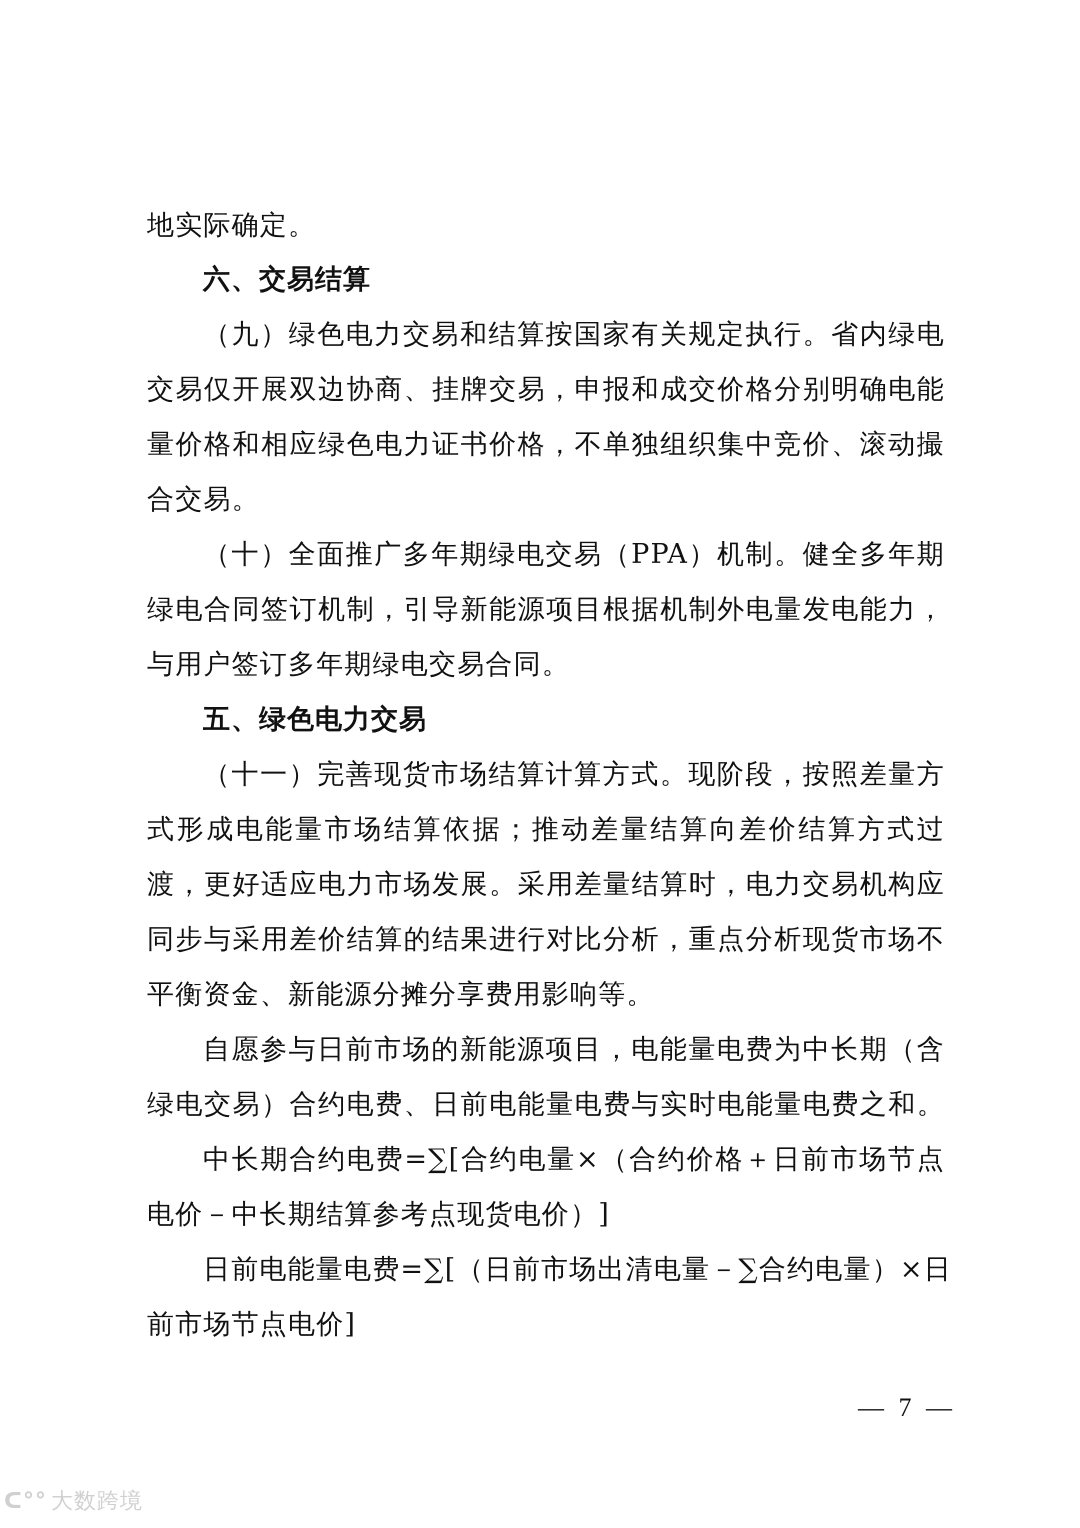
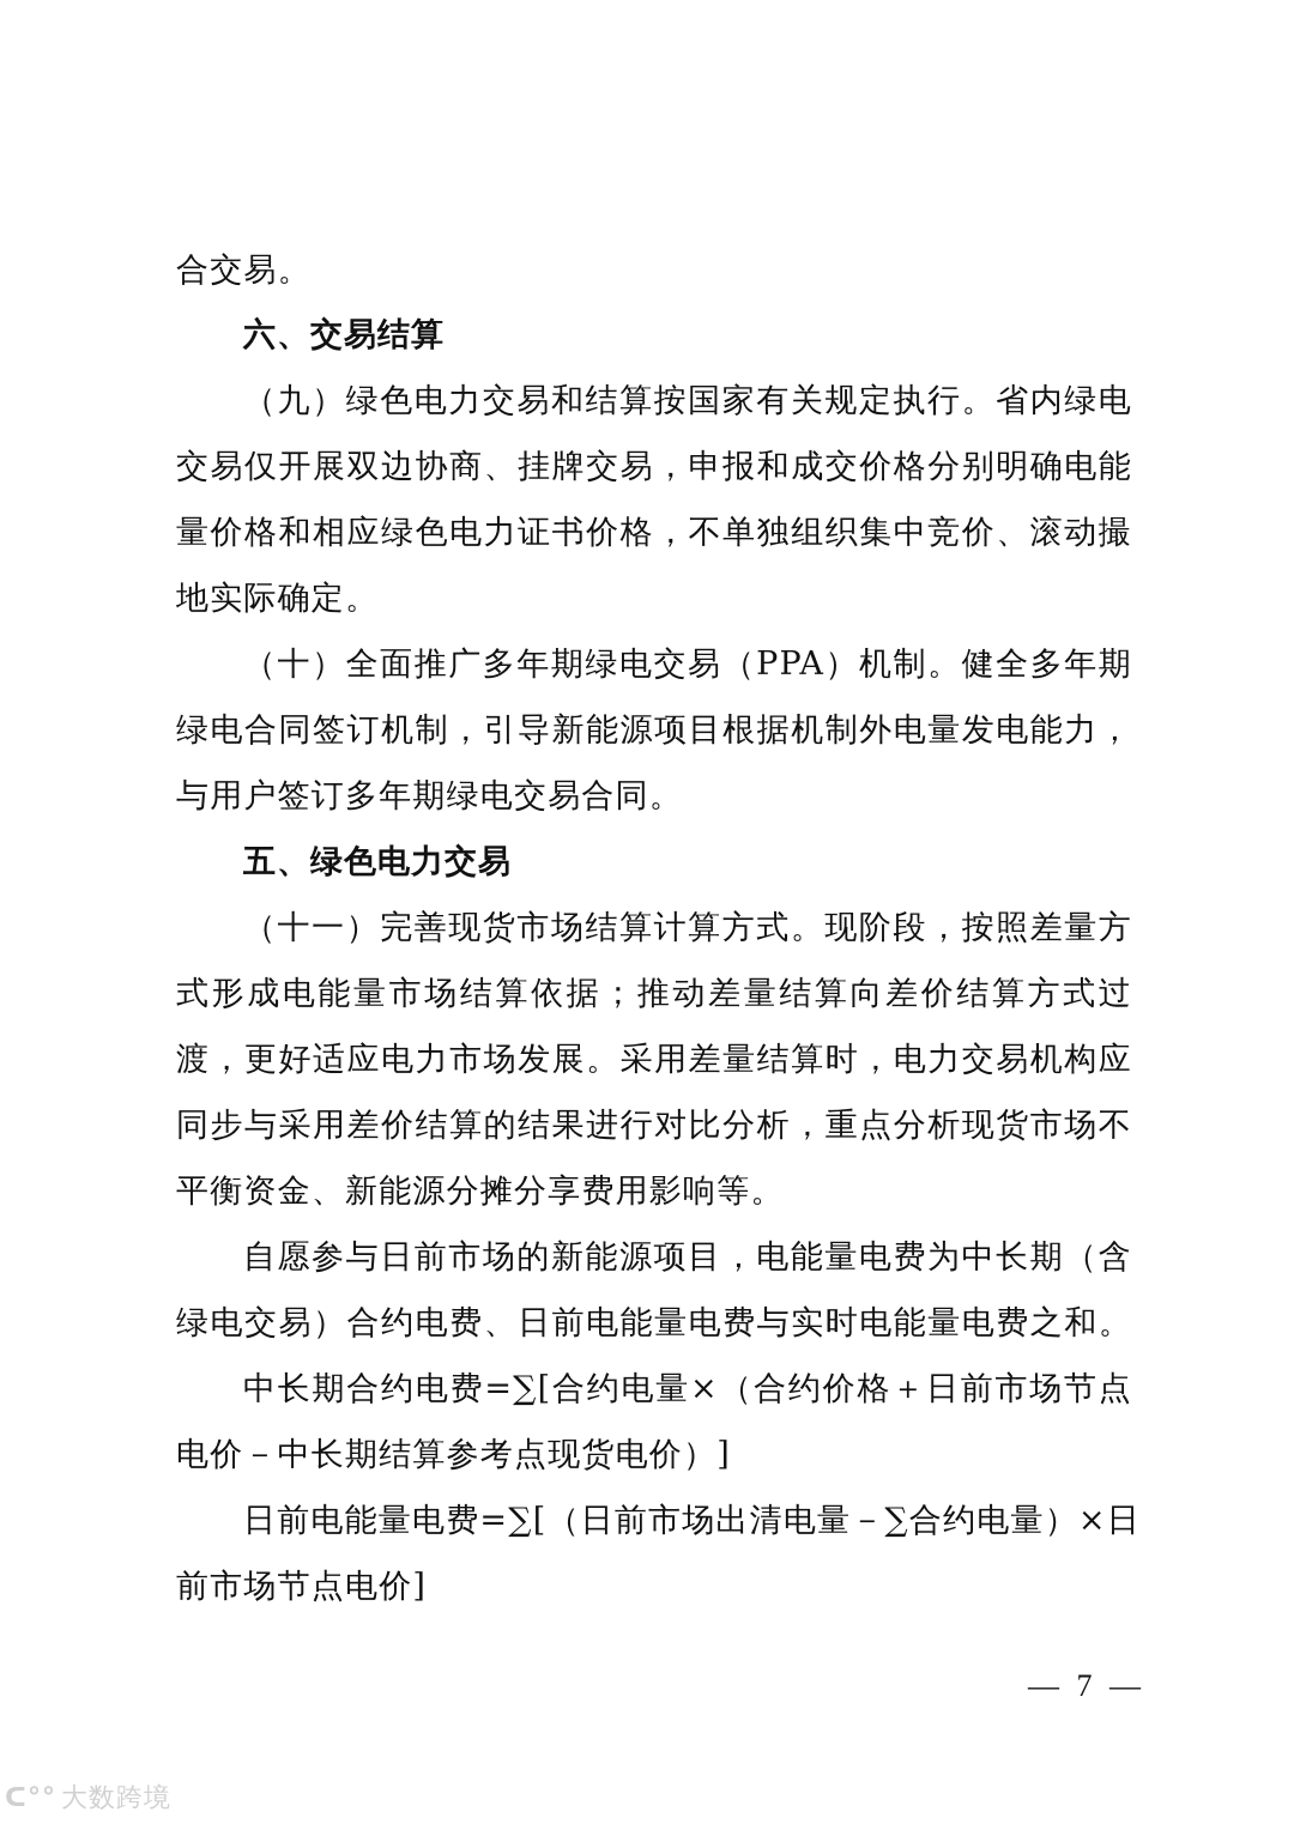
- 地实际确定。
+ 合交易。
  六、交易结算
  （九）绿色电力交易和结算按国家有关规定执行。省内绿电
  交易仅开展双边协商、挂牌交易，申报和成交价格分别明确电能
  量价格和相应绿色电力证书价格，不单独组织集中竞价、滚动撮
- 合交易。
+ 地实际确定。
  （十）全面推广多年期绿电交易（PPA）机制。健全多年期
  绿电合同签订机制，引导新能源项目根据机制外电量发电能力，
  与用户签订多年期绿电交易合同。
  五、绿色电力交易
  （十一）完善现货市场结算计算方式。现阶段，按照差量方
  式形成电能量市场结算依据；推动差量结算向差价结算方式过
  渡，更好适应电力市场发展。采用差量结算时，电力交易机构应
  同步与采用差价结算的结果进行对比分析，重点分析现货市场不
  平衡资金、新能源分摊分享费用影响等。
  自愿参与日前市场的新能源项目，电能量电费为中长期（含
  绿电交易）合约电费、日前电能量电费与实时电能量电费之和。
  中长期合约电费=∑[合约电量×（合约价格＋日前市场节点
  电价－中长期结算参考点现货电价）]
  日前电能量电费=∑[（日前市场出清电量－∑合约电量）×日
  前市场节点电价]
  — 7 —
  ᑕ°° 大数跨境
